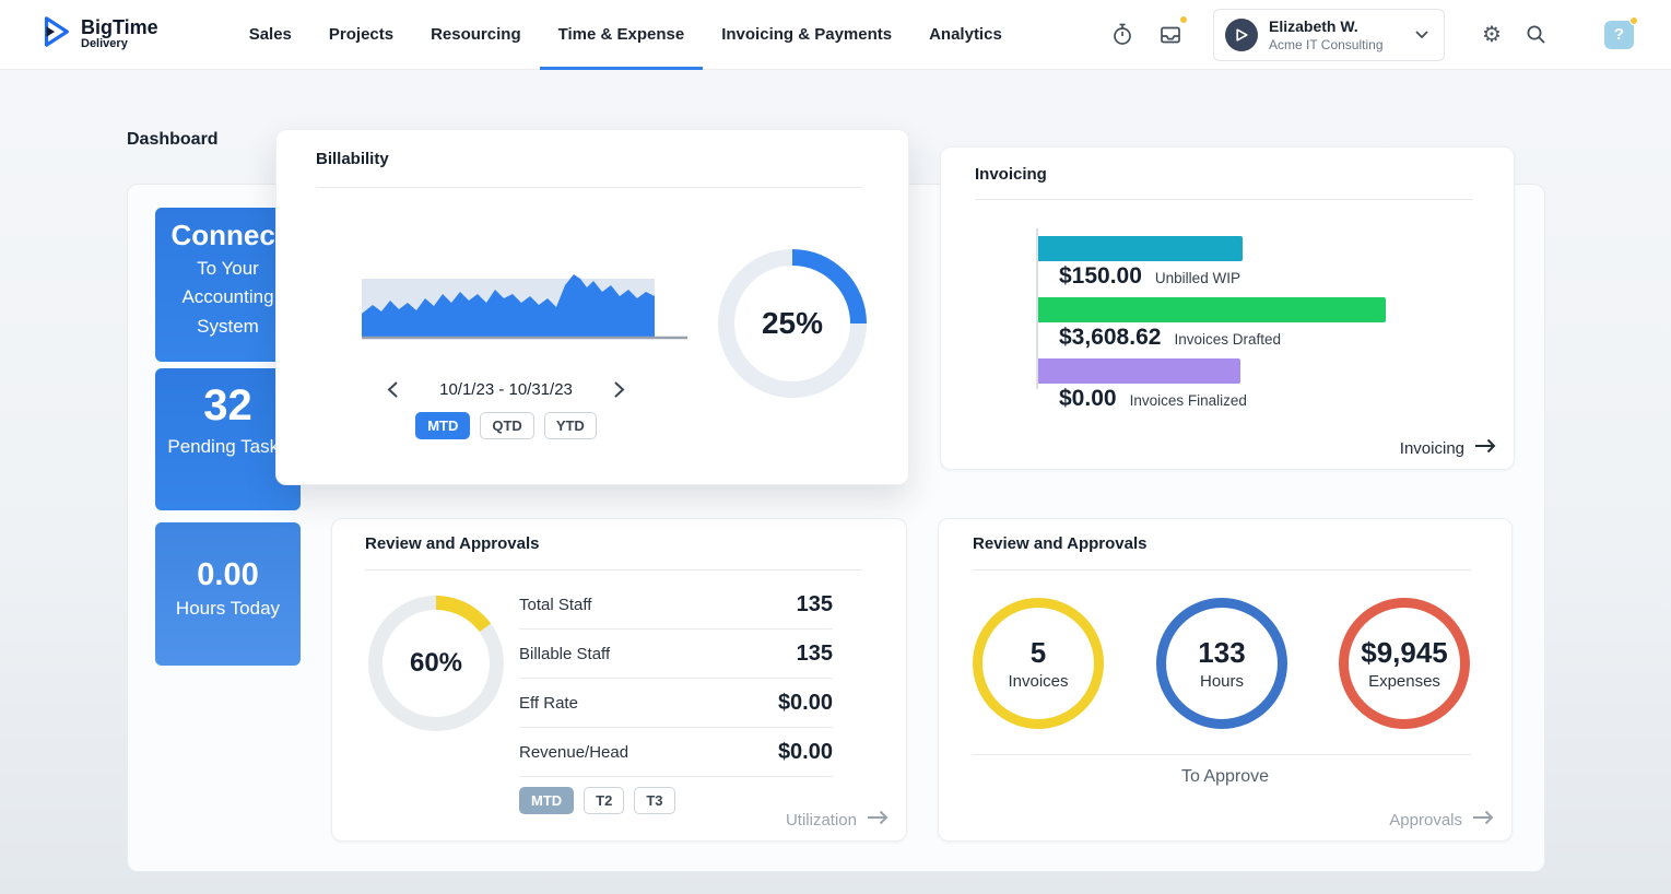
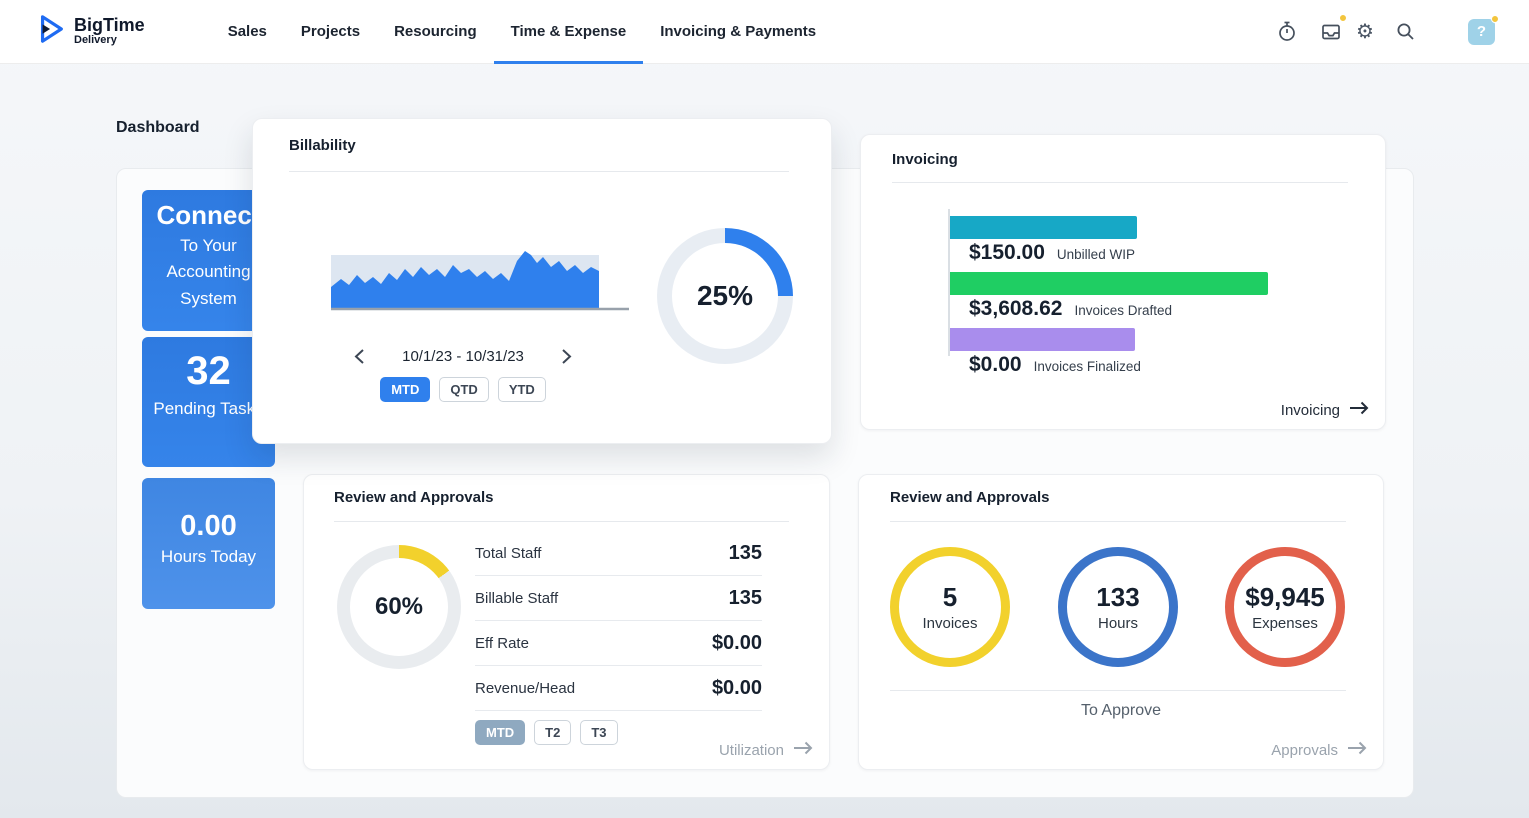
  BigTime
  Delivery
  Sales
  Projects
  Resourcing
  Time & Expense
  Invoicing & Payments
- Analytics
- Elizabeth W.
- Acme IT Consulting
  ⚙
  ?
  Dashboard
  Connec
  To Your Accounting System
  32
  Pending Task
  0.00
  Hours Today
  Billability
  10/1/23 - 10/31/23
  MTD
  QTD
  YTD
  25%
  Invoicing
  $150.00
  Unbilled WIP
  $3,608.62
  Invoices Drafted
  $0.00
  Invoices Finalized
  Invoicing
  Review and Approvals
  60%
  Total Staff
  135
  Billable Staff
  135
  Eff Rate
  $0.00
  Revenue/Head
  $0.00
  MTD
  T2
  T3
  Utilization
  Review and Approvals
  5
  Invoices
  133
  Hours
  $9,945
  Expenses
  To Approve
  Approvals
